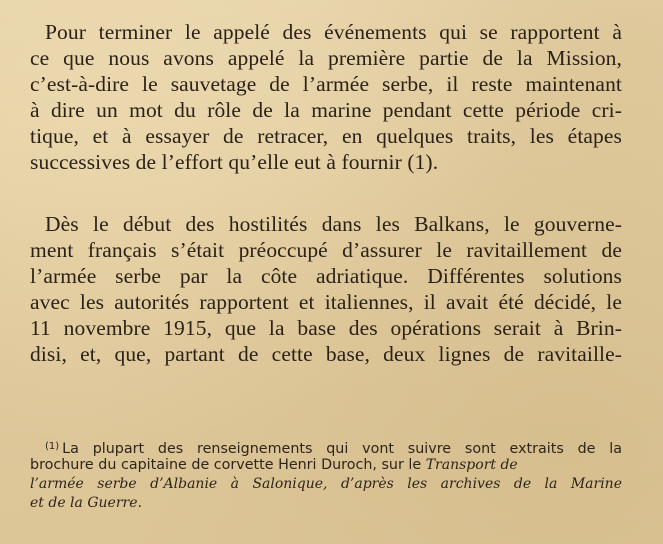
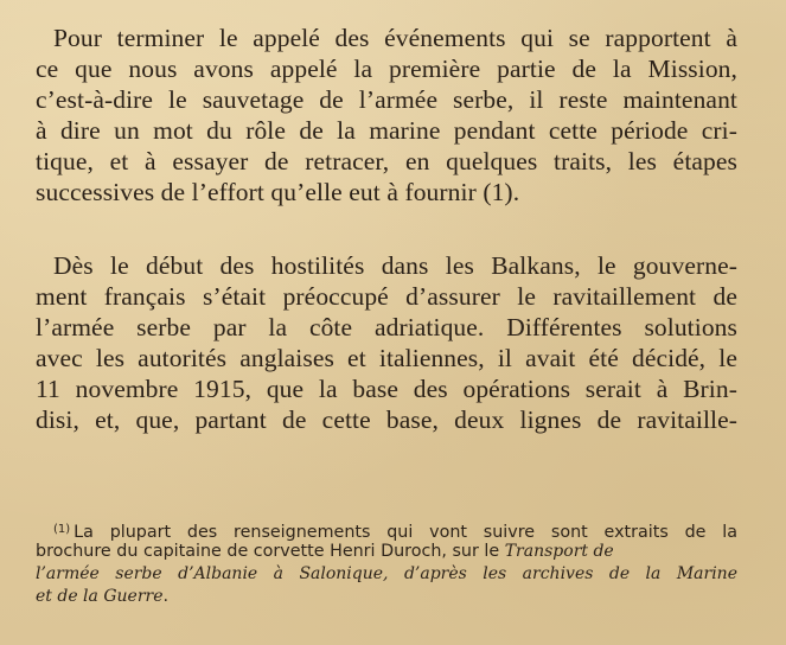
  Pour terminer le appelé des événements qui se rapportent à
  ce que nous avons appelé la première partie de la Mission,
  c’est-à-dire le sauvetage de l’armée serbe, il reste maintenant
  à dire un mot du rôle de la marine pendant cette période cri-
  tique, et à essayer de retracer, en quelques traits, les étapes
  successives de l’effort qu’elle eut à fournir (1).
  Dès le début des hostilités dans les Balkans, le gouverne-
  ment français s’était préoccupé d’assurer le ravitaillement de
  l’armée serbe par la côte adriatique. Différentes solutions
- avec les autorités rapportent et italiennes, il avait été décidé, le
+ avec les autorités anglaises et italiennes, il avait été décidé, le
  11 novembre 1915, que la base des opérations serait à Brin-
  disi, et, que, partant de cette base, deux lignes de ravitaille-
  (1) La plupart des renseignements qui vont suivre sont extraits de la
  brochure du capitaine de corvette Henri Duroch, sur le Transport de
  l’armée serbe d’Albanie à Salonique, d’après les archives de la Marine
  et de la Guerre.
